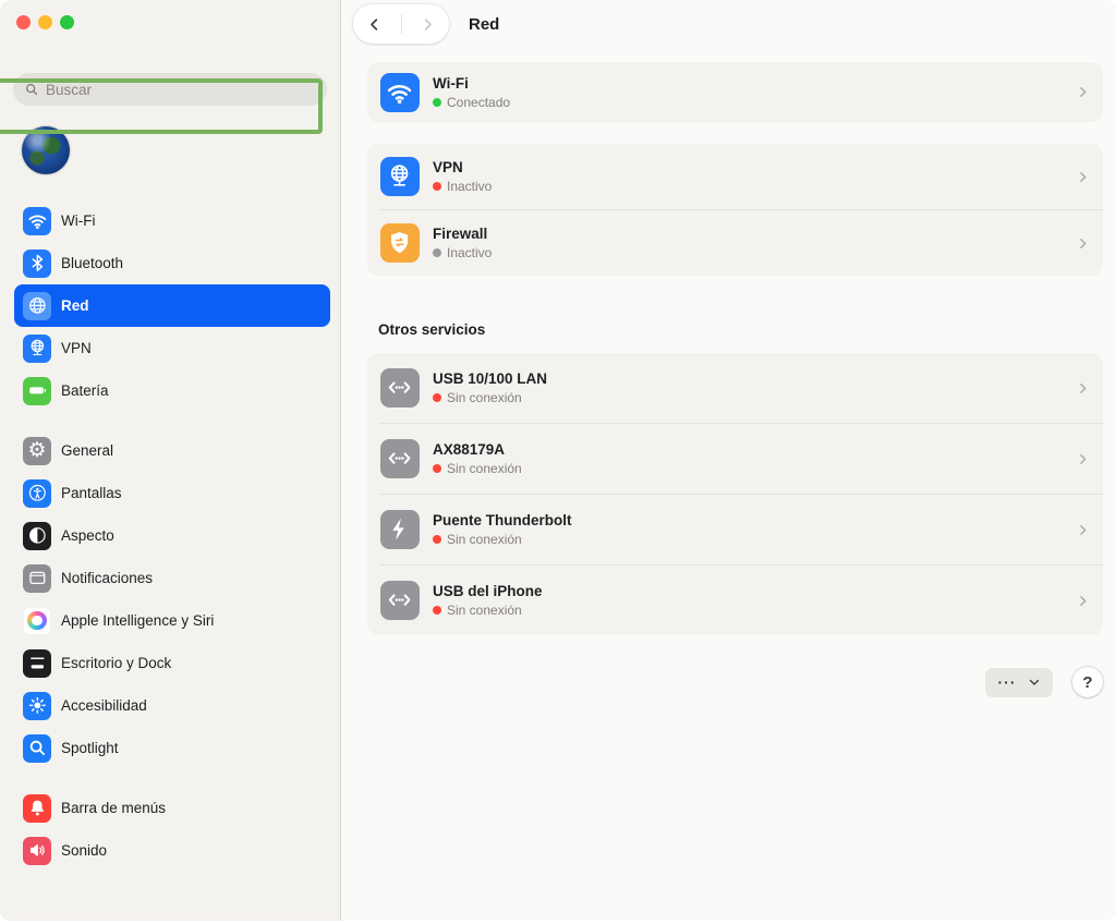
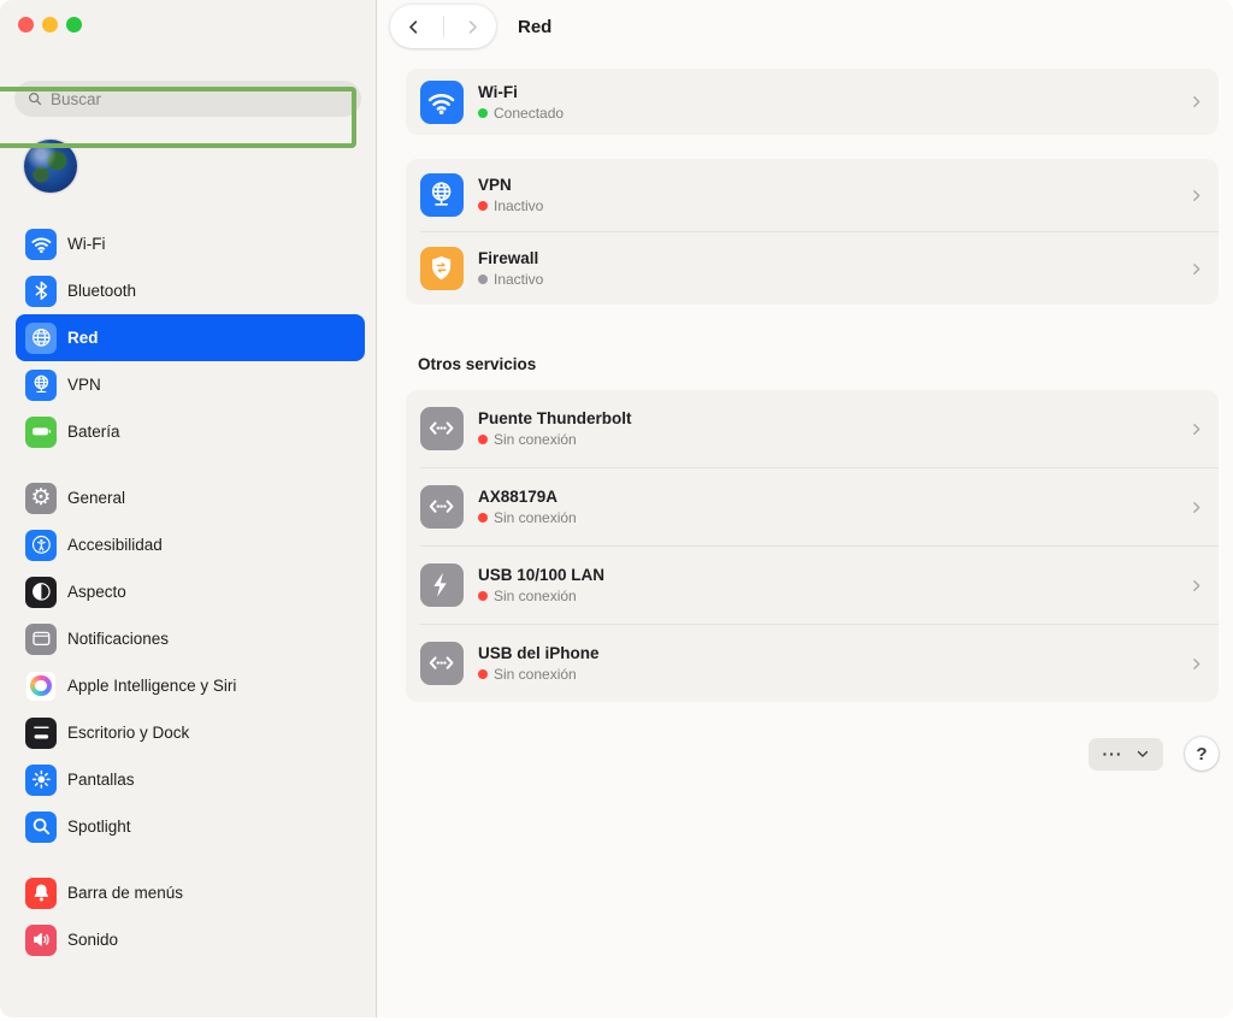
  Buscar
  Wi-Fi
  Bluetooth
  Red
  VPN
  Batería
  ⚙
  General
- Pantallas
+ Accesibilidad
  Aspecto
  Notificaciones
  Apple Intelligence y Siri
  Escritorio y Dock
- Accesibilidad
+ Pantallas
  Spotlight
  Barra de menús
  Sonido
  Red
  Wi-Fi
  Conectado
  VPN
  Inactivo
  Firewall
  Inactivo
  Otros servicios
- USB 10/100 LAN
+ Puente Thunderbolt
  Sin conexión
  AX88179A
  Sin conexión
- Puente Thunderbolt
+ USB 10/100 LAN
  Sin conexión
  USB del iPhone
  Sin conexión
  ···
  ?
